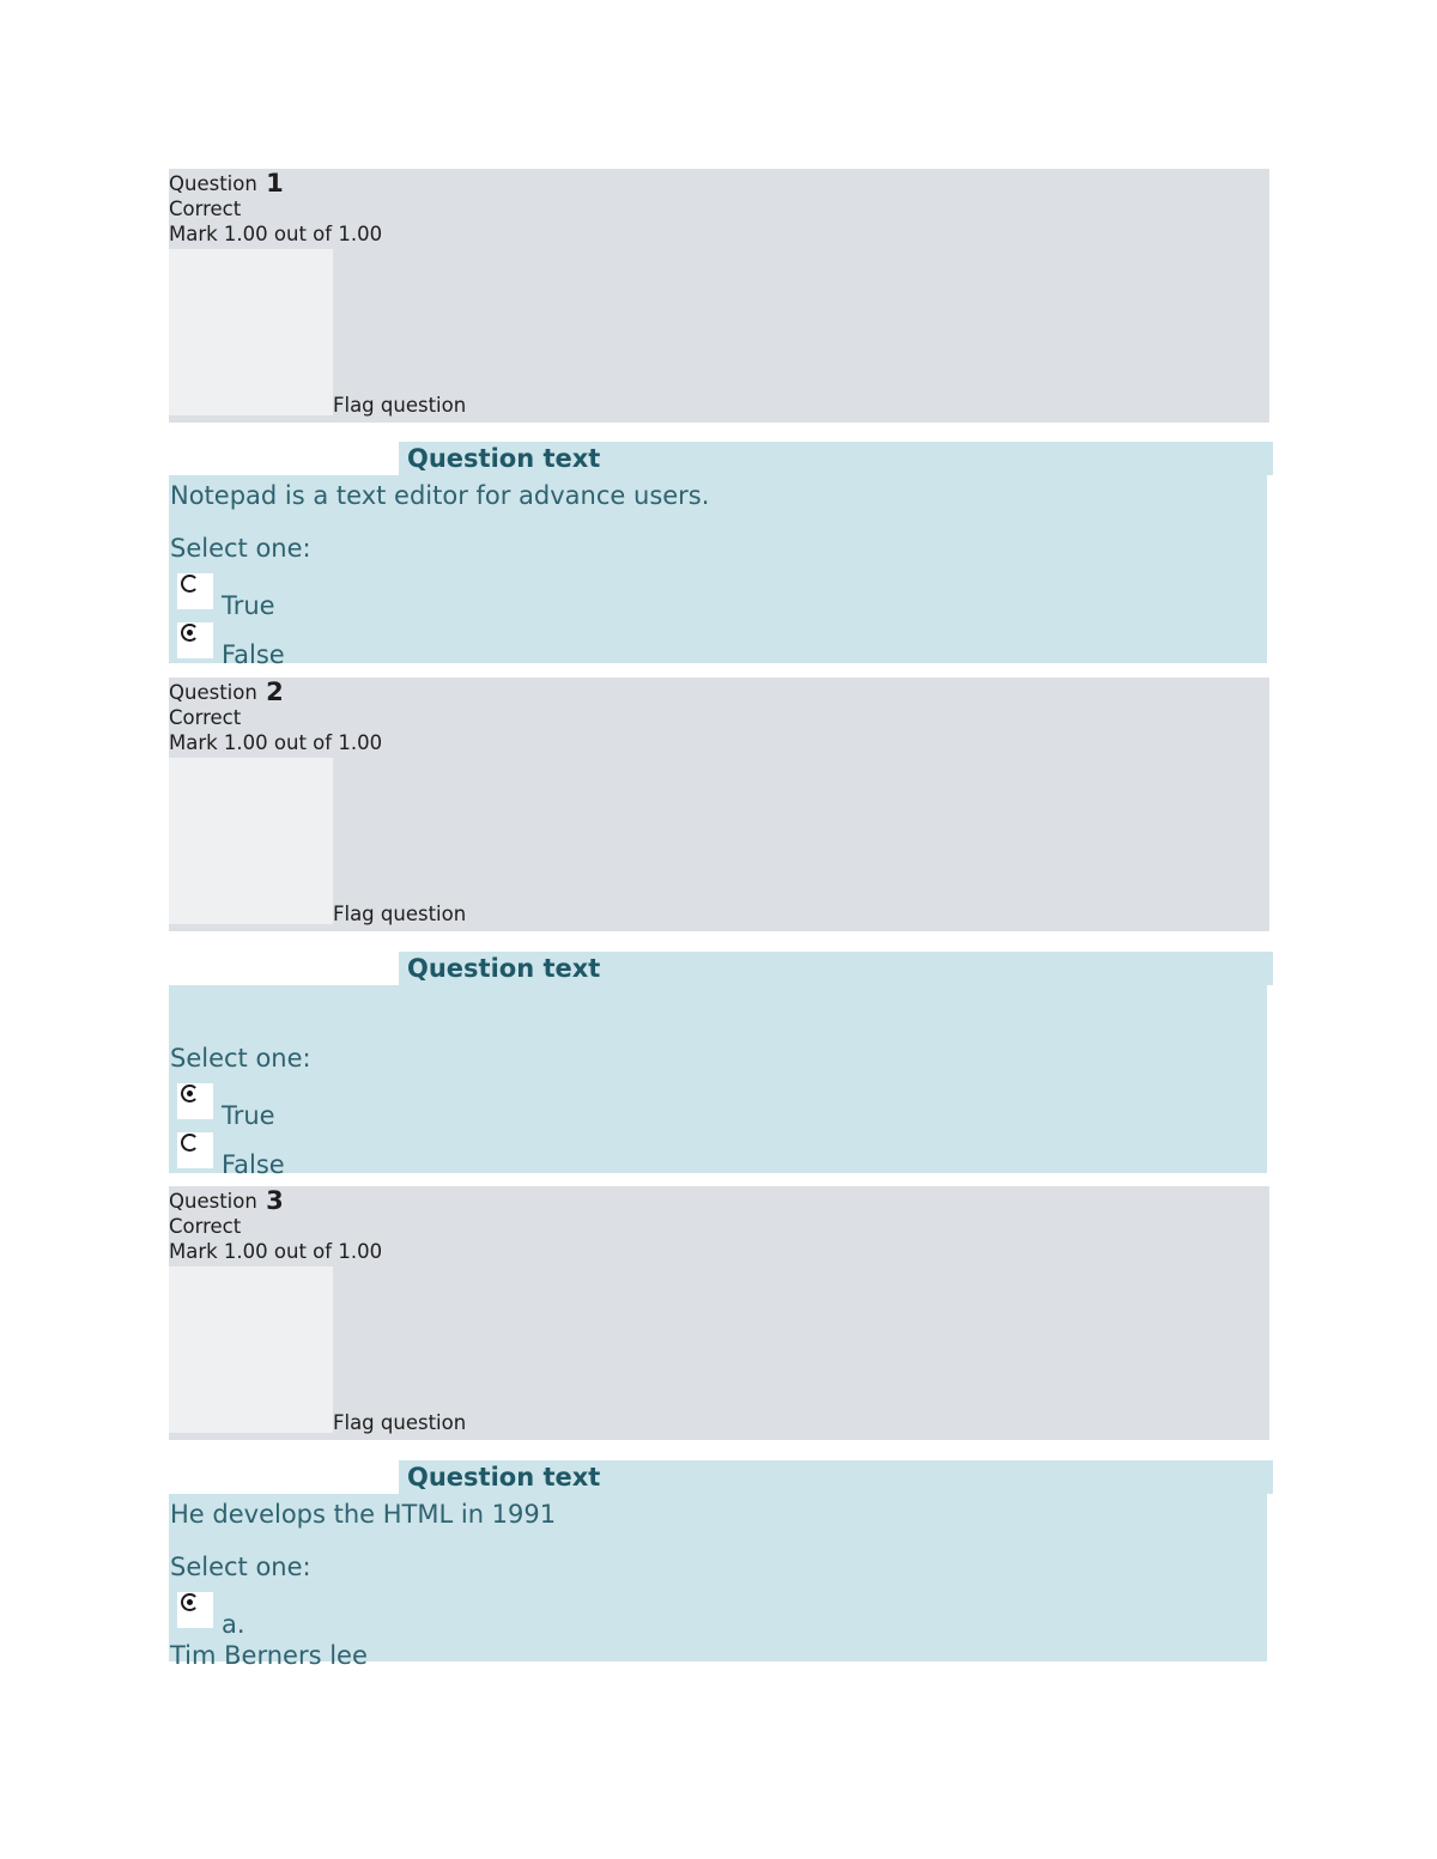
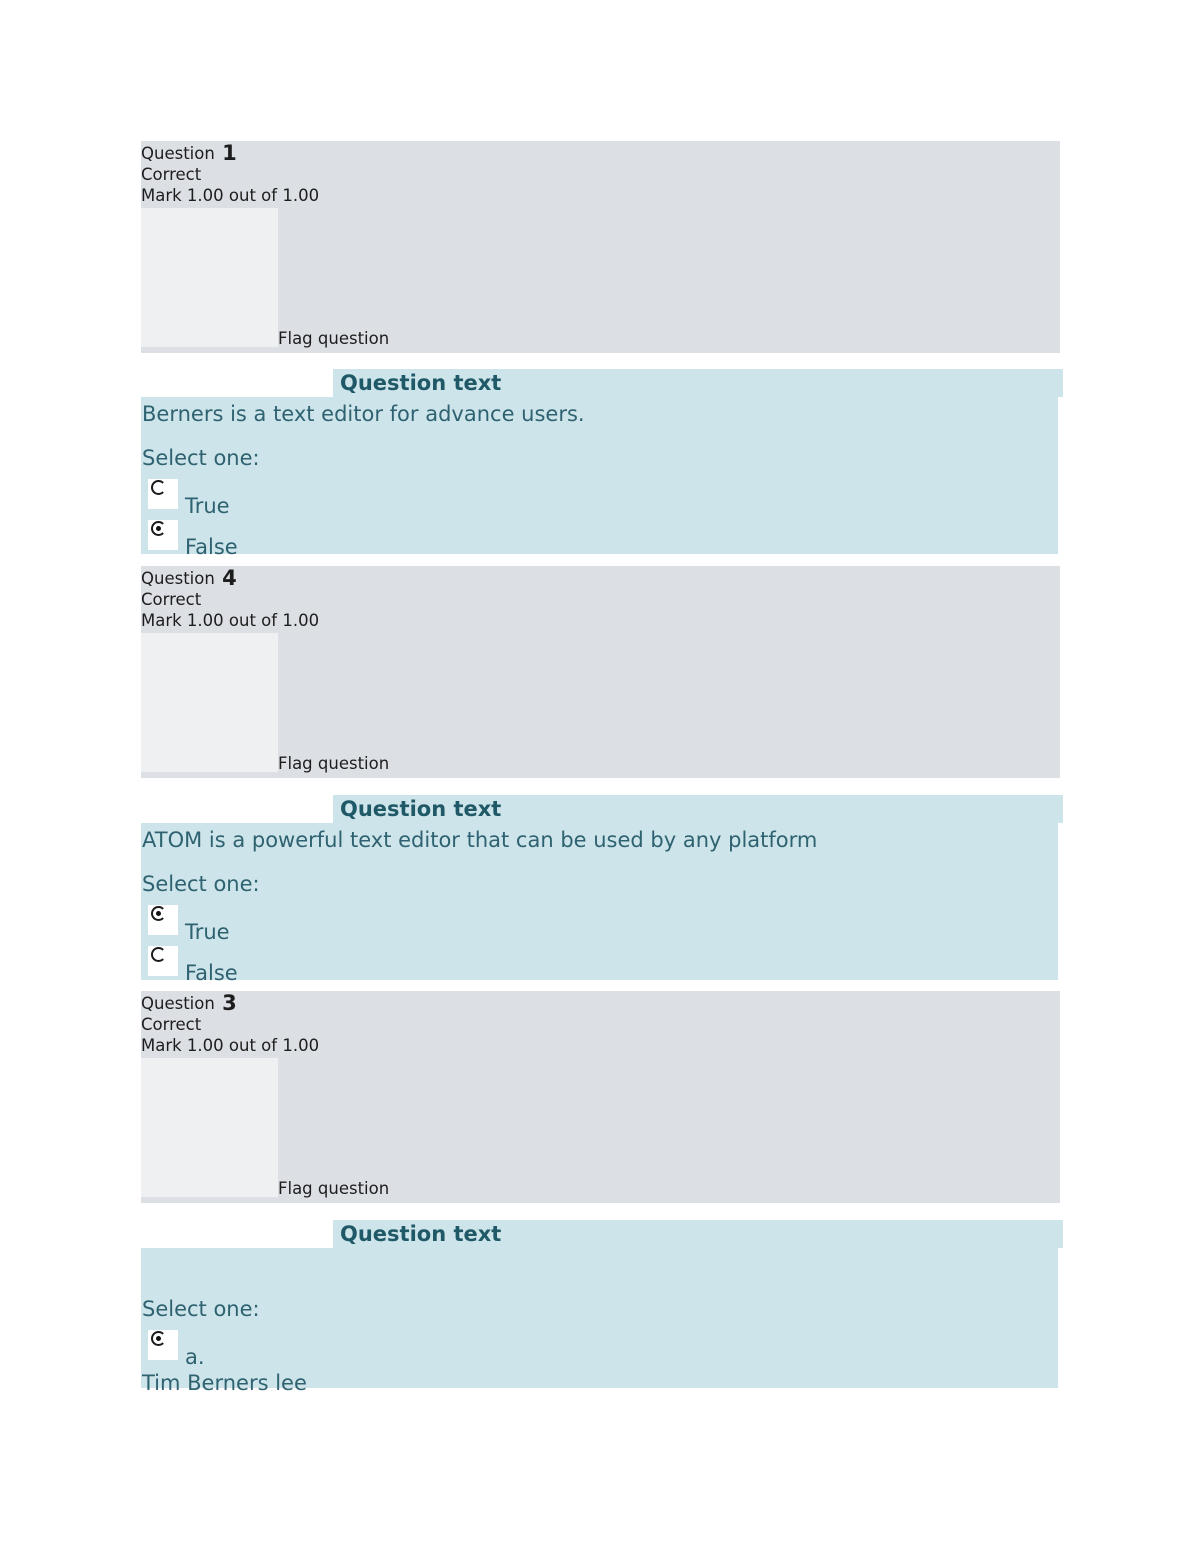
  Question 1
  Correct
  Mark 1.00 out of 1.00
  Flag question
  Question text
- Notepad is a text editor for advance users.
+ Berners is a text editor for advance users.
  Select one:
  True
  False
- Question 2
+ Question 4
  Correct
  Mark 1.00 out of 1.00
  Flag question
  Question text
+ ATOM is a powerful text editor that can be used by any platform
  Select one:
  True
  False
  Question 3
  Correct
  Mark 1.00 out of 1.00
  Flag question
  Question text
- He develops the HTML in 1991
  Select one:
  a.
  Tim Berners lee
